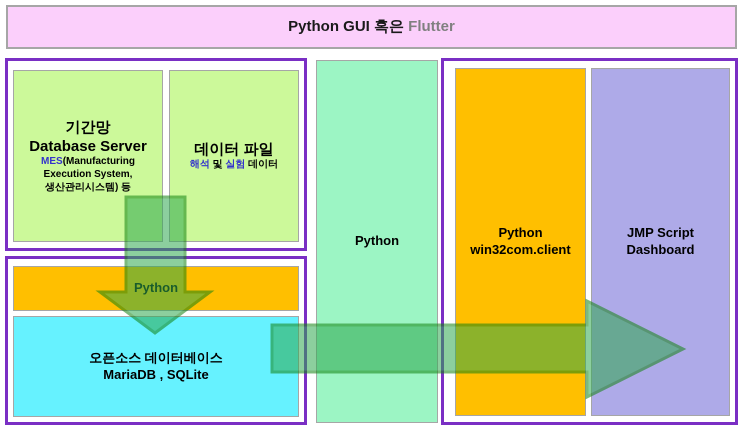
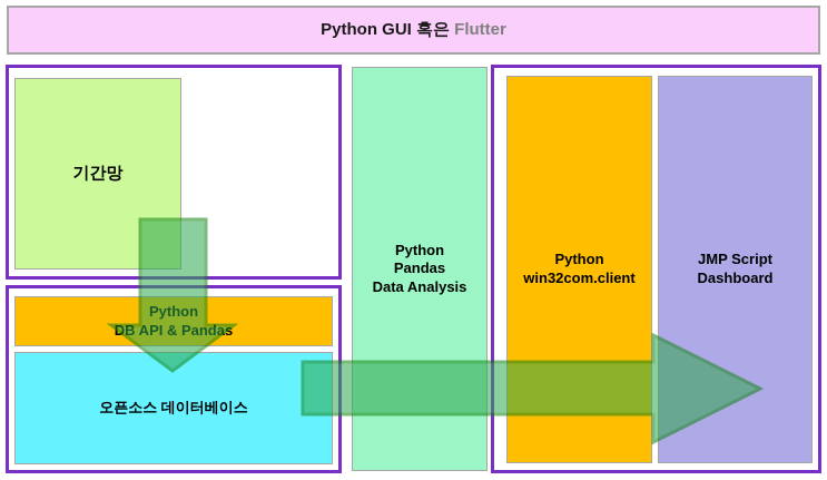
  Python GUI 혹은 Flutter
  기간망
- Database Server
- MES(Manufacturing
- Execution System,
- 생산관리시스템) 등
- 데이터 파일
- 해석 및 실험 데이터
  Python
+ DB API & Pandas
  오픈소스 데이터베이스
- MariaDB , SQLite
  Python
+ Pandas
+ Data Analysis
  Python
  win32com.client
  JMP Script
  Dashboard
